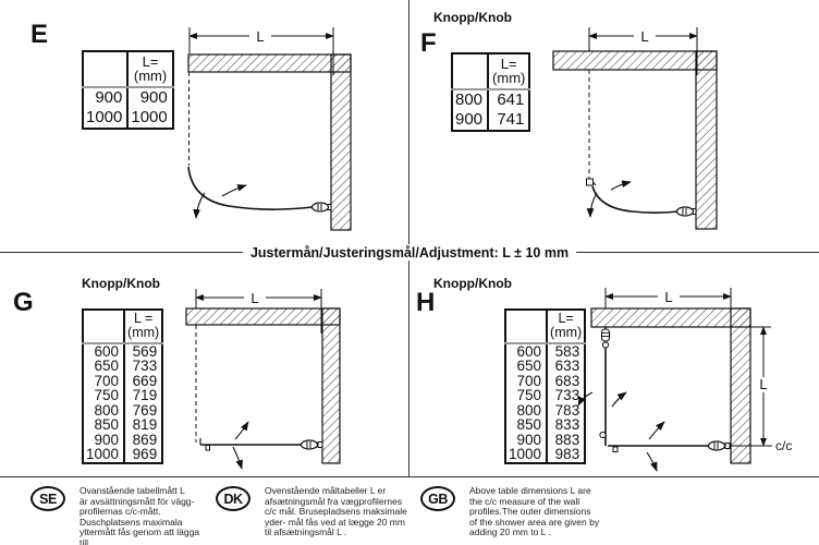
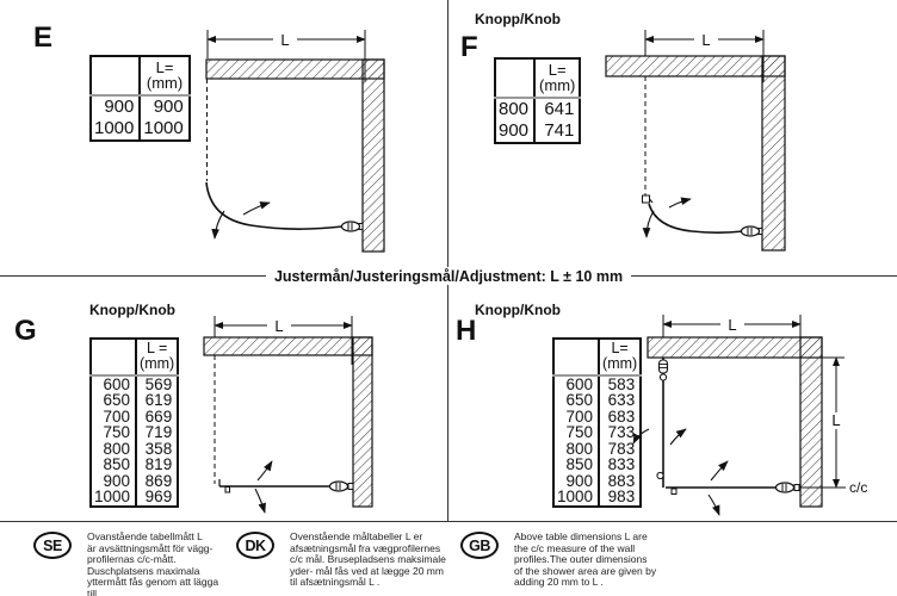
  Justermån/Justeringsmål/Adjustment: L ± 10 mm
  E
  	L= (mm)
  900	900
  1000	1000
  L
  Knopp/Knob
  F
  	L= (mm)
  800	641
  900	741
  L
  Knopp/Knob
  G
  	L = (mm)
  600	569
- 650	733
+ 650	619
  700	669
  750	719
- 800	769
+ 800	358
  850	819
  900	869
  1000	969
  L
  Knopp/Knob
  H
  	L= (mm)
  600	583
  650	633
  700	683
  750	733
  800	783
  850	833
  900	883
  1000	983
  L
  L
  c/c
  SE
  Ovanstående tabellmått L
  är avsättningsmått för vägg-
  profilernas c/c-mått.
  Duschplatsens maximala
  yttermått fås genom att lägga till
  DK
  Ovenstående måltabeller L er
  afsætningsmål fra vægprofilernes
  c/c mål. Brusepladsens maksimale
  yder- mål fås ved at lægge 20 mm
  til afsætningsmål L .
  GB
  Above table dimensions L are
  the c/c measure of the wall
  profiles.The outer dimensions
  of the shower area are given by
  adding 20 mm to L .
